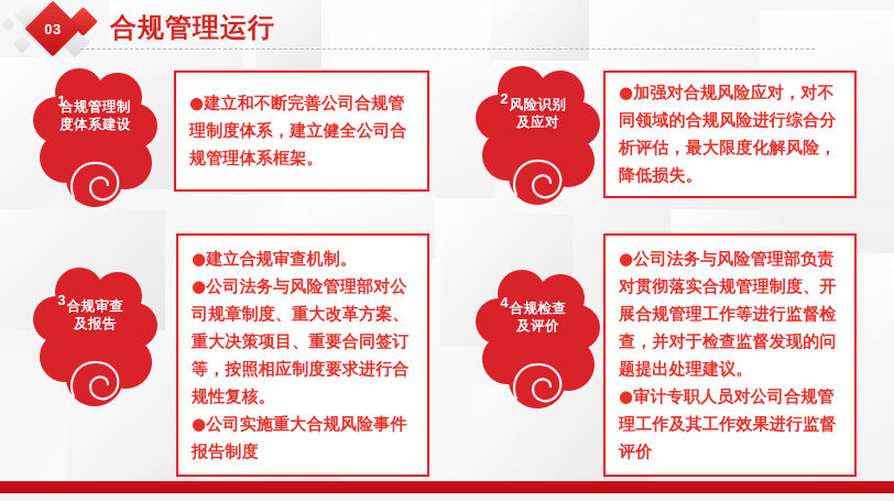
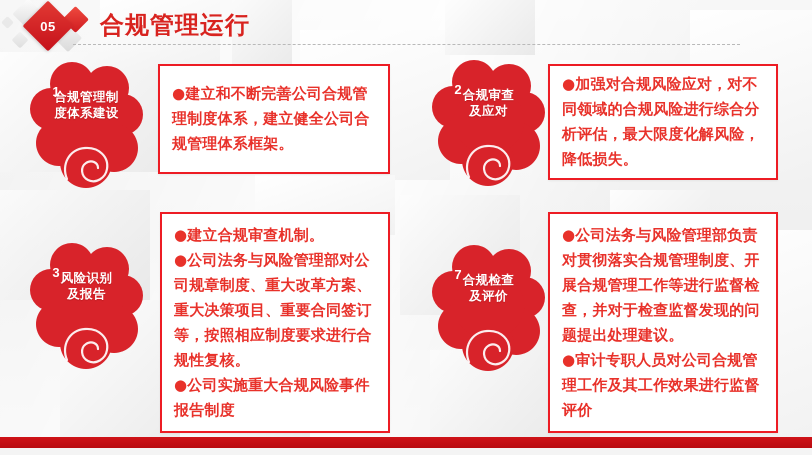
- 03
+ 05
  合规管理运行
  合规管理制
  度体系建设
  1
  ●建立和不断完善公司合规管理制度体系，建立健全公司合规管理体系框架。
- 风险识别
+ 合规审查
  及应对
  2
  ●加强对合规风险应对，对不同领域的合规风险进行综合分析评估，最大限度化解风险，降低损失。
- 合规审查
+ 风险识别
  及报告
  3
  ●建立合规审查机制。
  ●公司法务与风险管理部对公司规章制度、重大改革方案、重大决策项目、重要合同签订等，按照相应制度要求进行合规性复核。
  ●公司实施重大合规风险事件报告制度
  合规检查
  及评价
- 4
+ 7
  ●公司法务与风险管理部负责对贯彻落实合规管理制度、开展合规管理工作等进行监督检查，并对于检查监督发现的问题提出处理建议。
  ●审计专职人员对公司合规管理工作及其工作效果进行监督评价
